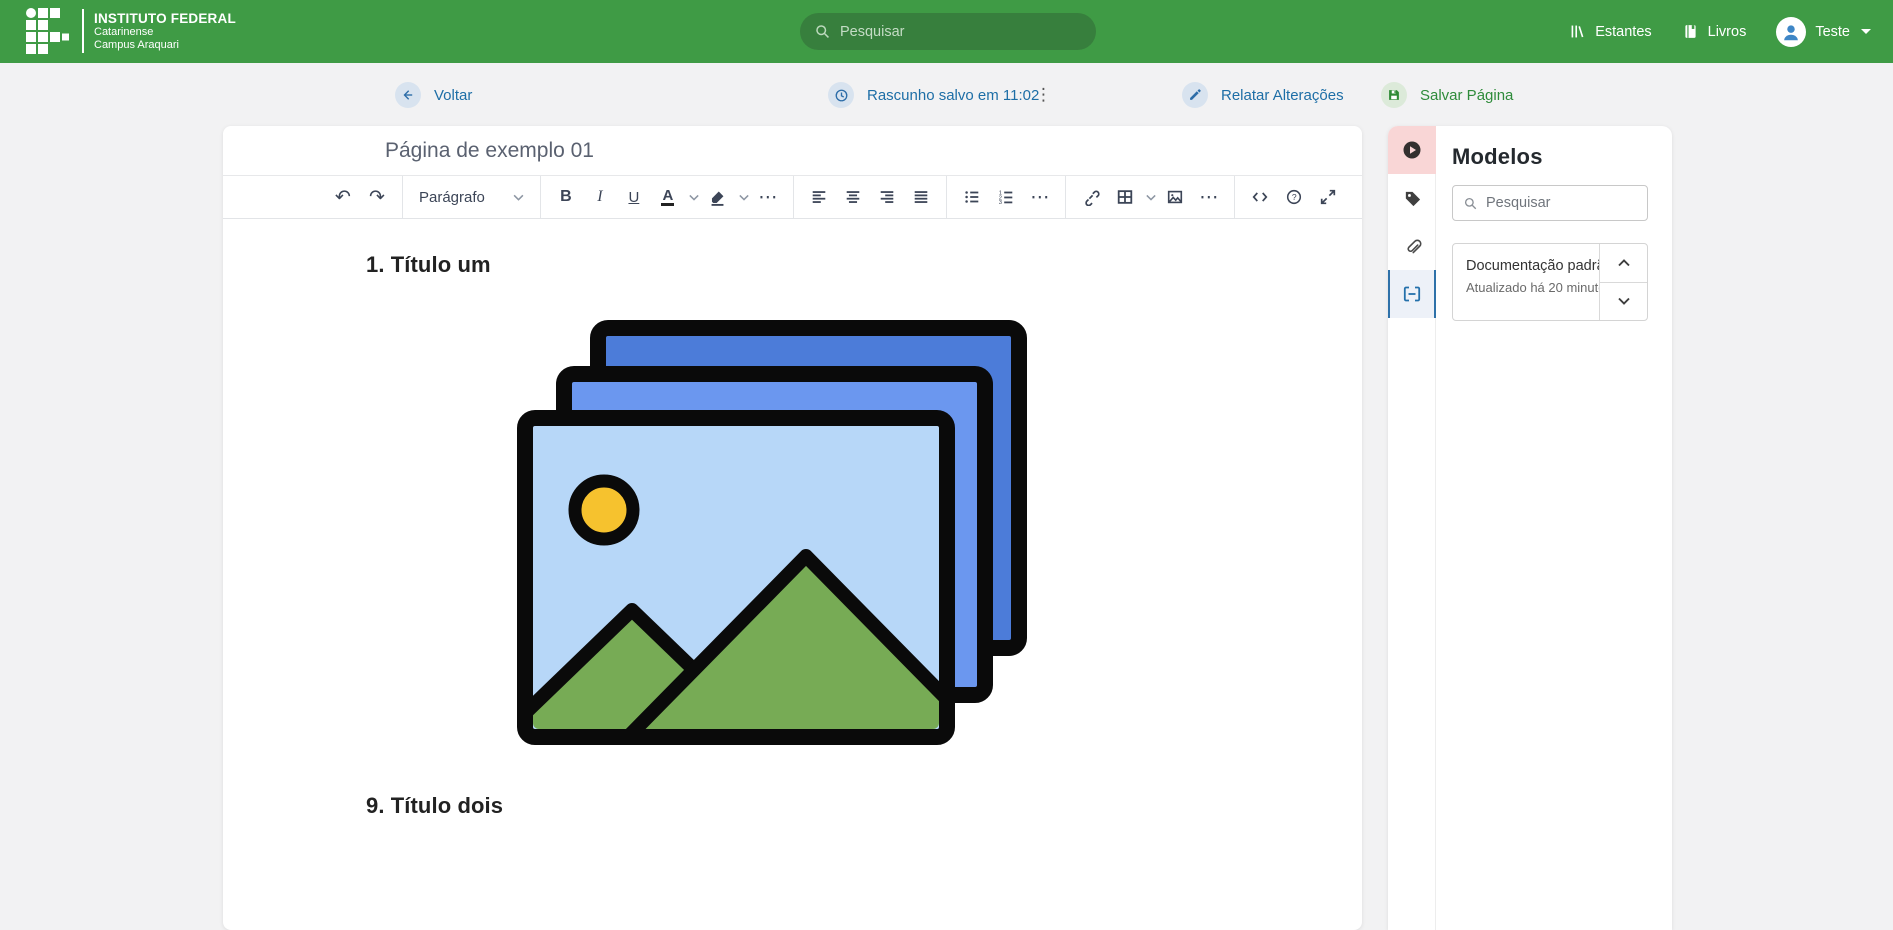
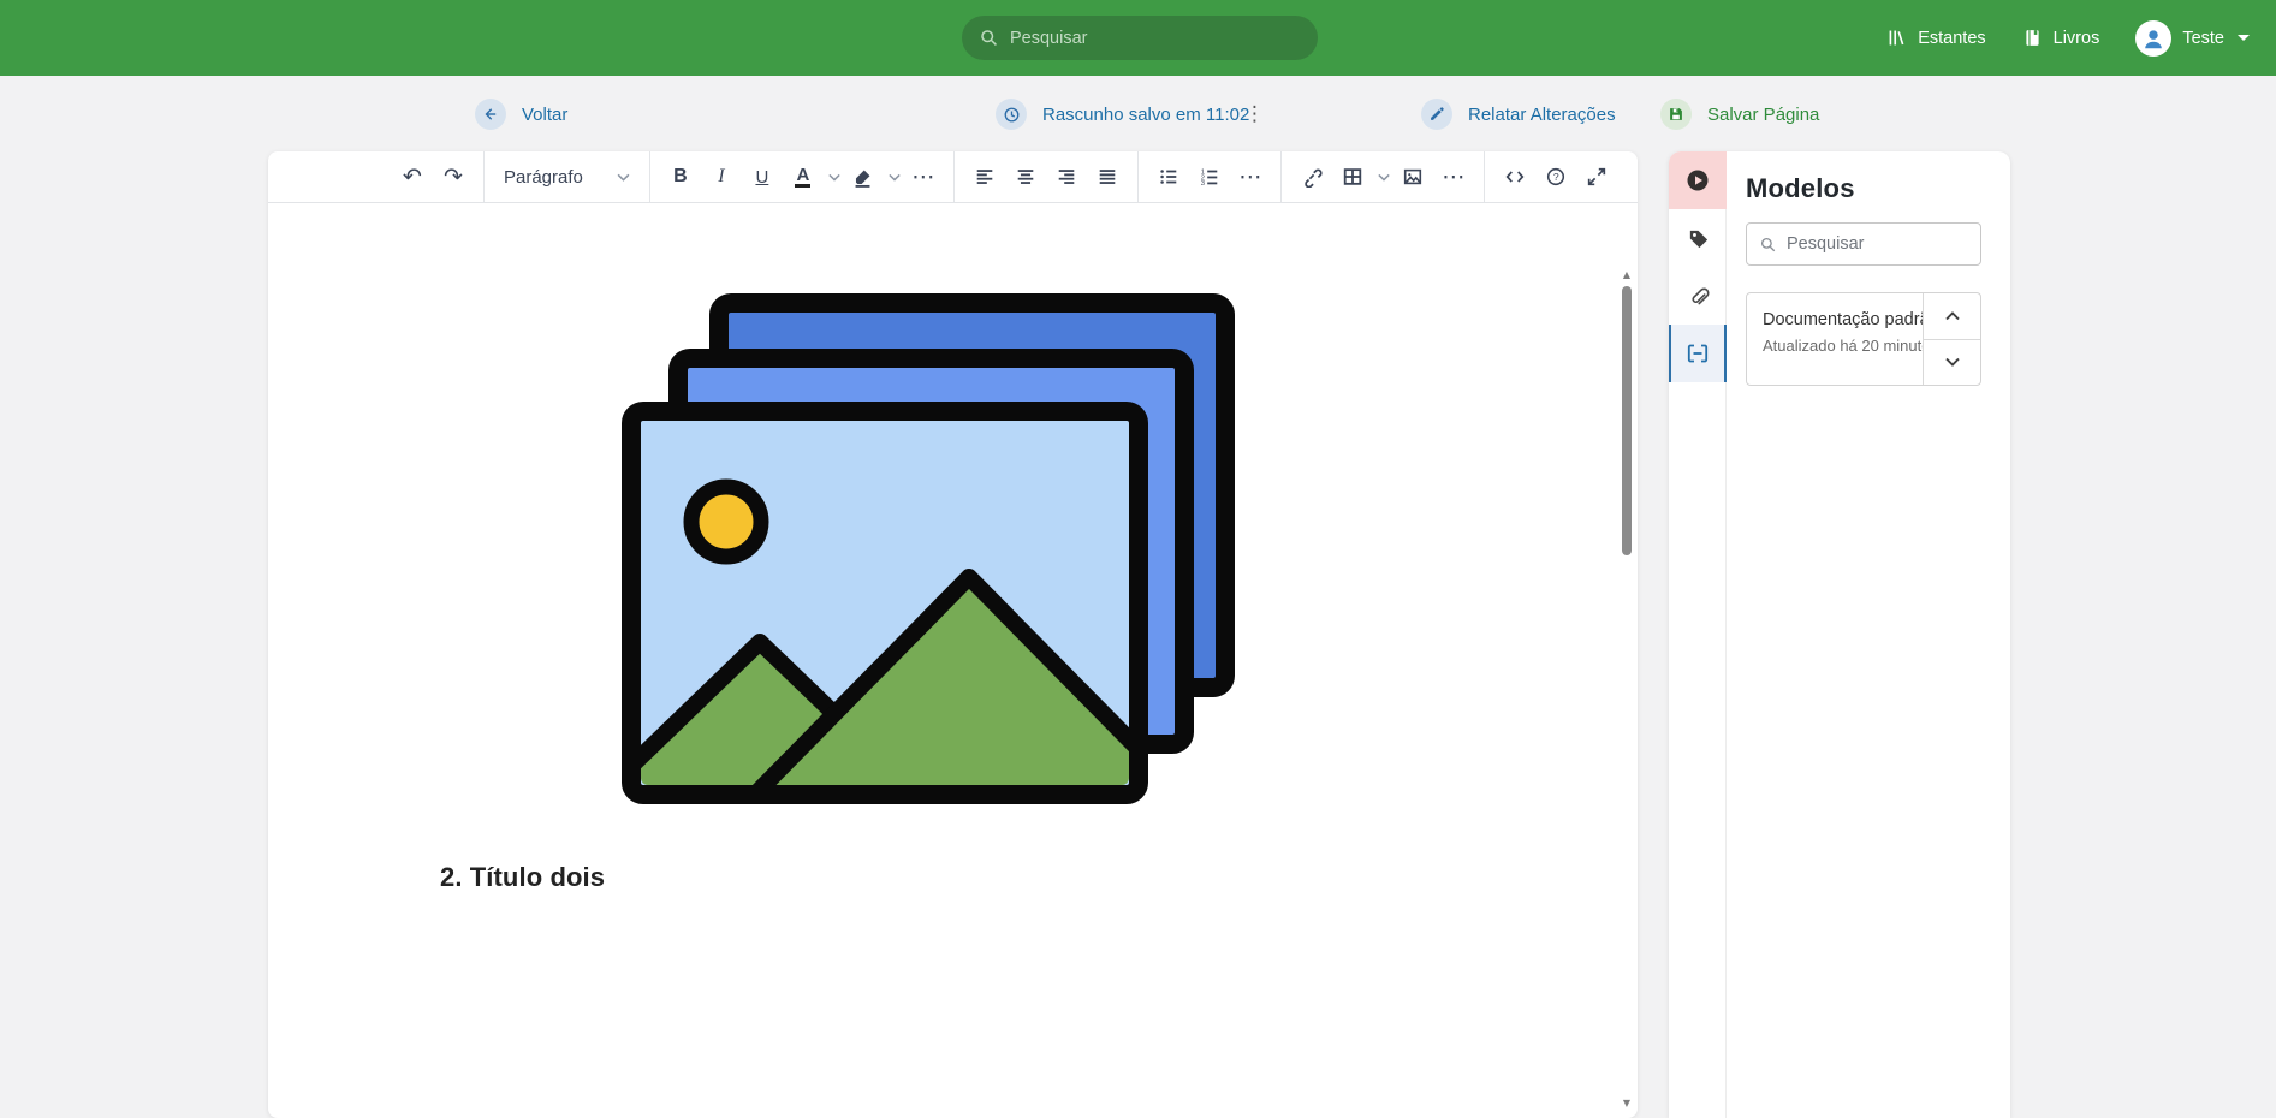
- INSTITUTO FEDERAL
- Catarinense
- Campus Araquari
  Pesquisar
  Estantes
  Livros
  Teste
  Voltar
  Rascunho salvo em 11:02
  ⋮
  Relatar Alterações
  Salvar Página
- Página de exemplo 01
  ↶
  ↷
  Parágrafo
  B
  I
  U
  A
  ⋯
  ⋯
  ⋯
  ?
- 1. Título um
- 9. Título dois
+ 2. Título dois
+ ▲
+ ▼
  Modelos
  Pesquisar
  Documentação padr
  Atualizado há 20 minut
